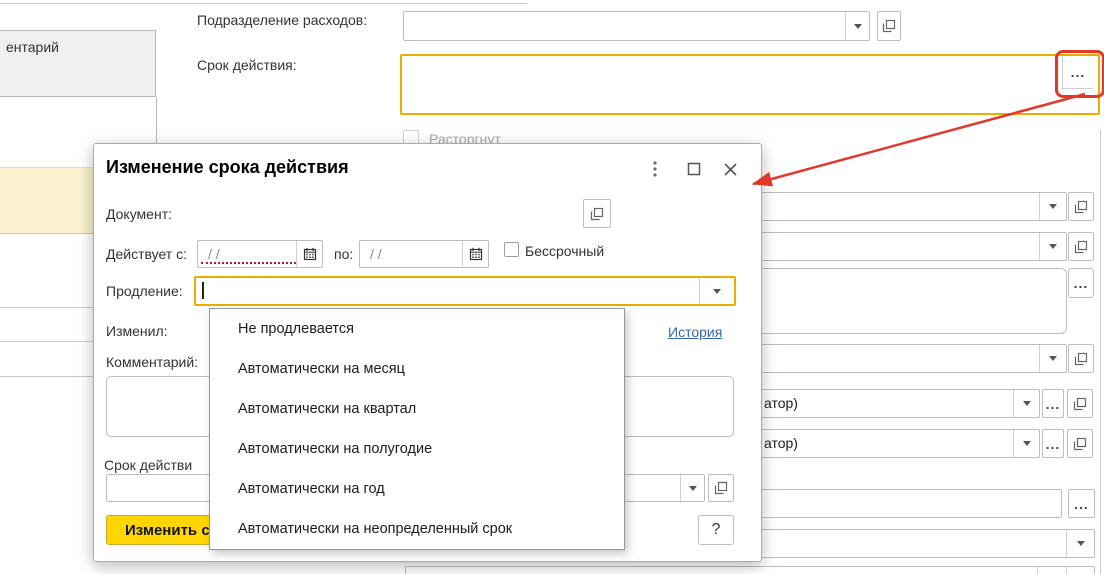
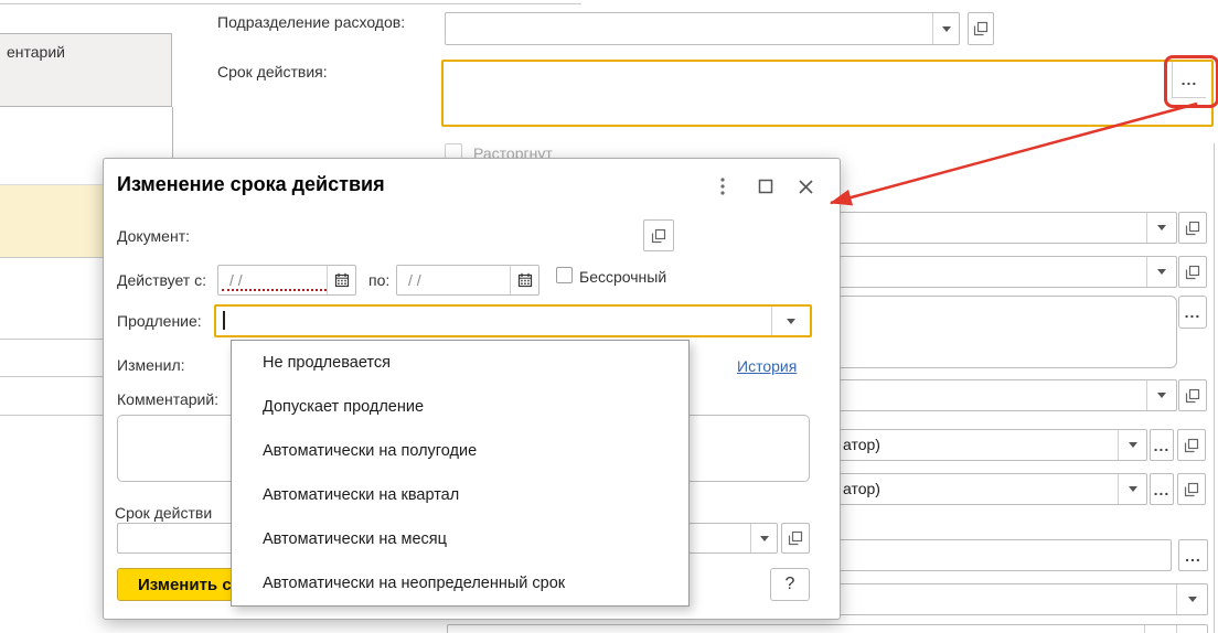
  ентарий
  Подразделение расходов:
  Срок действия:
  ...
  Расторгнут
  ...
  атор)
  ...
  атор)
  ...
  ...
  Изменение срока действия
  Документ:
  Действует с:
  / /
  по:
  / /
  Бессрочный
  Продление:
  Изменил:
  История
  Комментарий:
  Срок действи
  Изменить с
  ?
  Не продлевается
+ Допускает продление
- Автоматически на месяц
+ Автоматически на полугодие
  Автоматически на квартал
- Автоматически на полугодие
+ Автоматически на месяц
- Автоматически на год
  Автоматически на неопределенный срок
